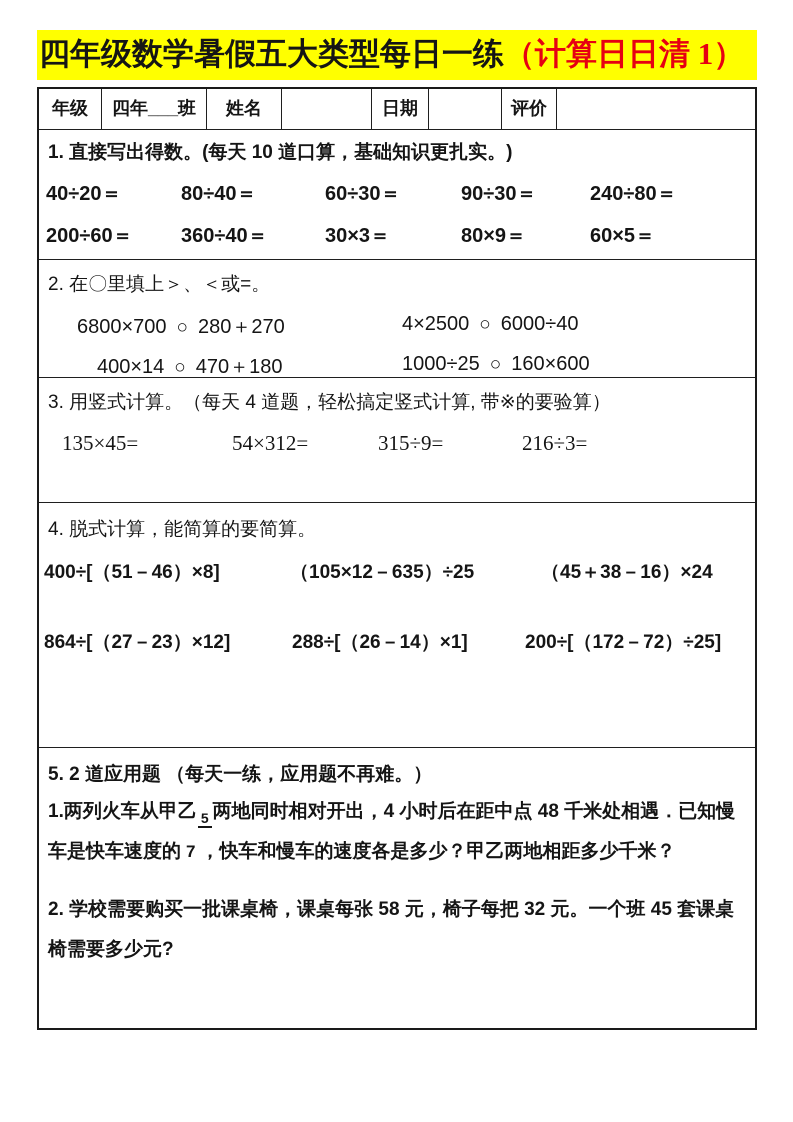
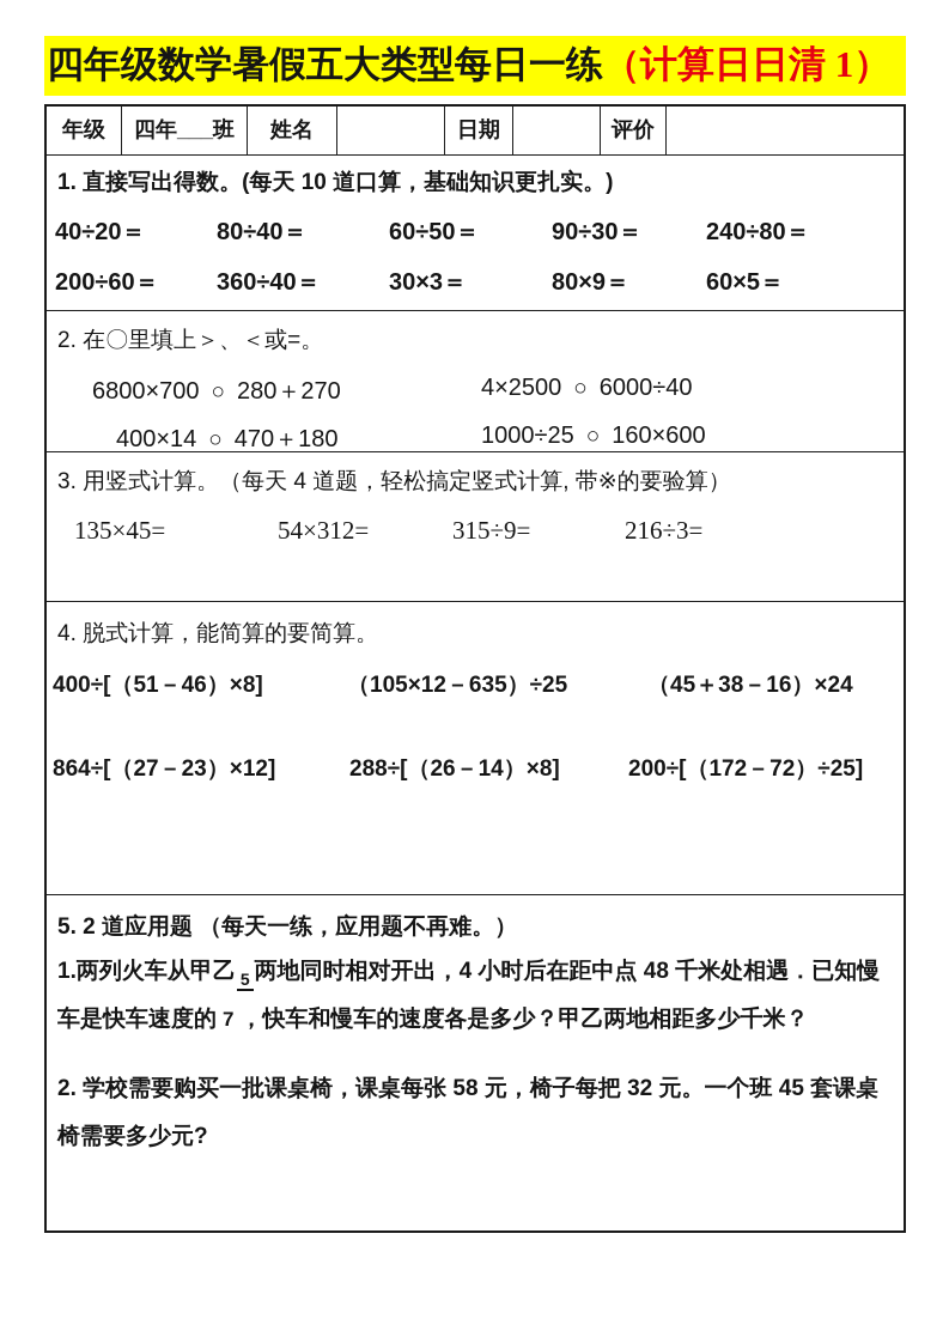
  四年级数学暑假五大类型每日一练
  （计算日日清 1）
  年级
  四年___班
  姓名
  日期
  评价
  1. 直接写出得数。(每天 10 道口算，基础知识更扎实。)
  40÷20＝
  80÷40＝
- 60÷30＝
+ 60÷50＝
  90÷30＝
  240÷80＝
  200÷60＝
  360÷40＝
  30×3＝
  80×9＝
  60×5＝
  2. 在〇里填上＞、＜或=。
  6800×700 ○ 280＋270
  4×2500 ○ 6000÷40
  400×14 ○ 470＋180
  1000÷25 ○ 160×600
  3. 用竖式计算。（每天 4 道题，轻松搞定竖式计算, 带※的要验算）
  135×45=
  54×312=
  315÷9=
  216÷3=
  4. 脱式计算，能简算的要简算。
  400÷[（51－46）×8]
  （105×12－635）÷25
  （45＋38－16）×24
  864÷[（27－23）×12]
- 288÷[（26－14）×1]
+ 288÷[（26－14）×8]
  200÷[（172－72）÷25]
  5. 2 道应用题 （每天一练，应用题不再难。）
  1.两列火车从甲乙 5 两地同时相对开出，4 小时后在距中点 48 千米处相遇．已知慢
  车是快车速度的 7 ，快车和慢车的速度各是多少？甲乙两地相距多少千米？
  2. 学校需要购买一批课桌椅，课桌每张 58 元，椅子每把 32 元。一个班 45 套课桌椅需要多少元?
